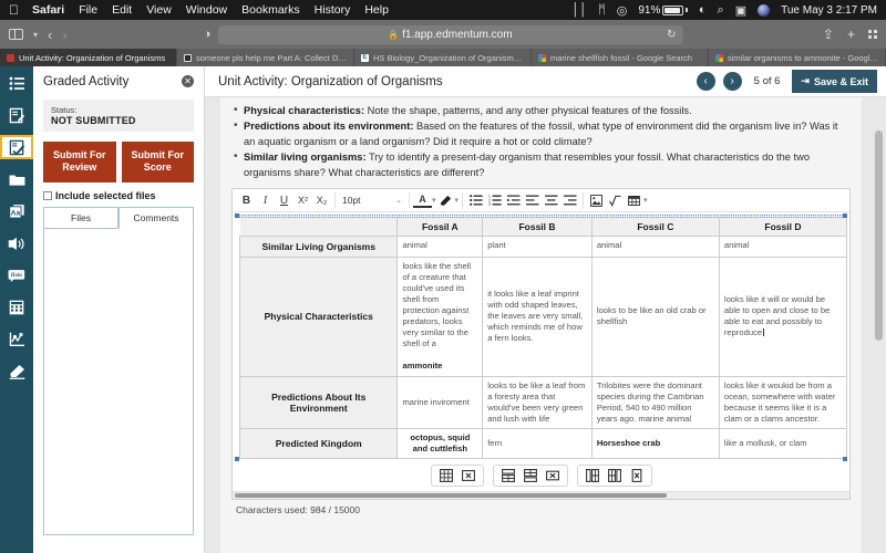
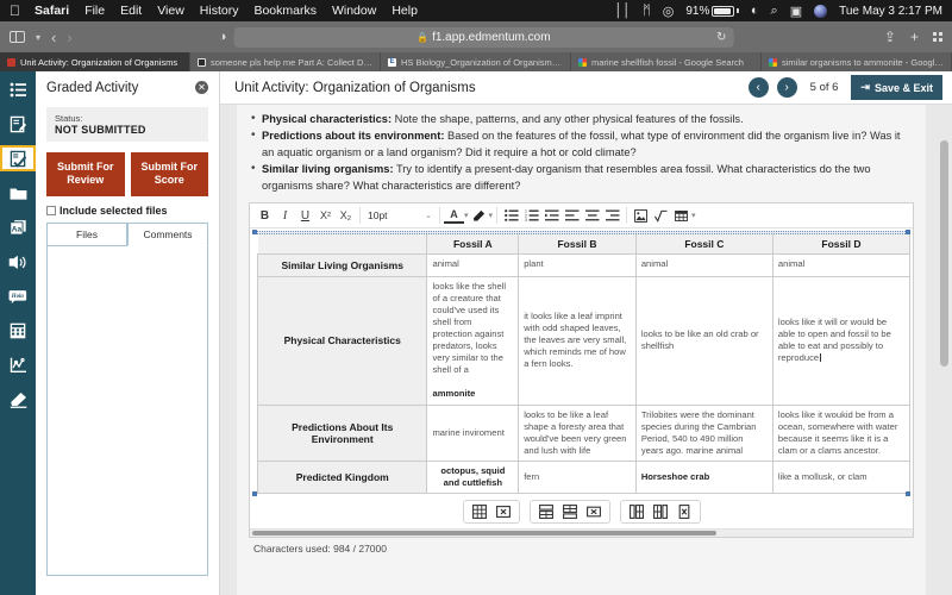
  
  Safari
  File
  Edit
  View
- Window
+ History
  Bookmarks
- History
+ Window
  Help
  ││
  ᛗ
  ◎
  91%
  ◐
  ⌕
  ▣
  Tue May 3 2:17 PM
  ▾
  ‹
  ›
  ◑
  🔒
  f1.app.edmentum.com
  ↻
  ⇪
  +
  Unit Activity: Organization of Organisms
  someone pls help me Part A: Collect Dat.
  HS Biology_Organization of Organisms_
  marine shellfish fossil - Google Search
  similar organisms to ammonite - Google..
  Graded Activity
  ✕
  Status:
  NOT SUBMITTED
  Submit For Review
  Submit For Score
  Include selected files
  Files
  Comments
  Unit Activity: Organization of Organisms
  ‹
  ›
  5 of 6
  ⇥
  Save & Exit
  Physical characteristics: Note the shape, patterns, and any other physical features of the fossils.
  Predictions about its environment: Based on the features of the fossil, what type of environment did the organism live in? Was it an aquatic organism or a land organism? Did it require a hot or cold climate?
- Similar living organisms: Try to identify a present-day organism that resembles your fossil. What characteristics do the two organisms share? What characteristics are different?
+ Similar living organisms: Try to identify a present-day organism that resembles area fossil. What characteristics do the two organisms share? What characteristics are different?
  B
  I
  U
  X²
  X₂
  10pt
  A
  	Fossil A	Fossil B	Fossil C	Fossil D
  Similar Living Organisms	animal	plant	animal	animal
- Physical Characteristics	looks like the shell of a creature that could've used its shell from protection against predators, looks very similar to the shell of a ammonite	it looks like a leaf imprint with odd shaped leaves, the leaves are very small, which reminds me of how a fern looks.	looks to be like an old crab or shellfish	looks like it will or would be able to open and close to be able to eat and possibly to reproduce
+ Physical Characteristics	looks like the shell of a creature that could've used its shell from protection against predators, looks very similar to the shell of a ammonite	it looks like a leaf imprint with odd shaped leaves, the leaves are very small, which reminds me of how a fern looks.	looks to be like an old crab or shellfish	looks like it will or would be able to open and fossil to be able to eat and possibly to reproduce
- Predictions About Its Environment	marine inviroment	looks to be like a leaf from a foresty area that would've been very green and lush with life	Trilobites were the dominant species during the Cambrian Period, 540 to 490 million years ago. marine animal	looks like it woukid be from a ocean, somewhere with water because it seems like it is a clam or a clams ancestor.
+ Predictions About Its Environment	marine inviroment	looks to be like a leaf shape a foresty area that would've been very green and lush with life	Trilobites were the dominant species during the Cambrian Period, 540 to 490 million years ago. marine animal	looks like it woukid be from a ocean, somewhere with water because it seems like it is a clam or a clams ancestor.
  Predicted Kingdom	octopus, squid and cuttlefish	fern	Horseshoe crab	like a mollusk, or clam
- Characters used: 984 / 15000
+ Characters used: 984 / 27000
